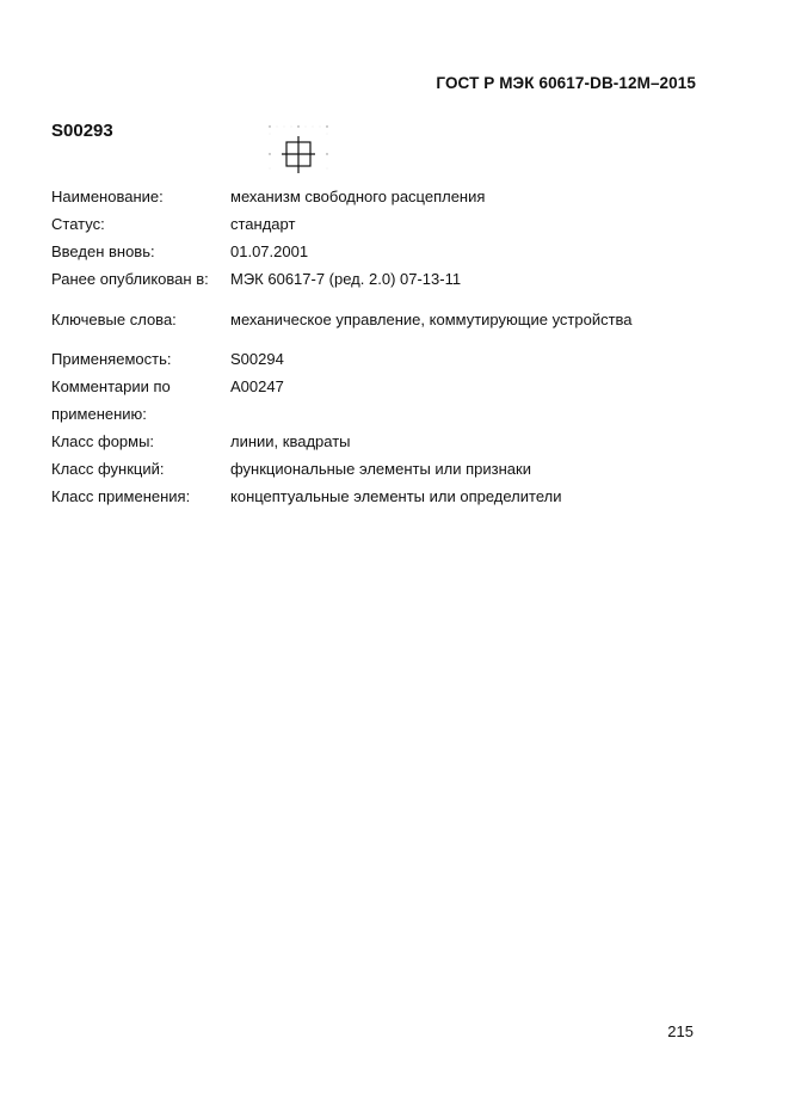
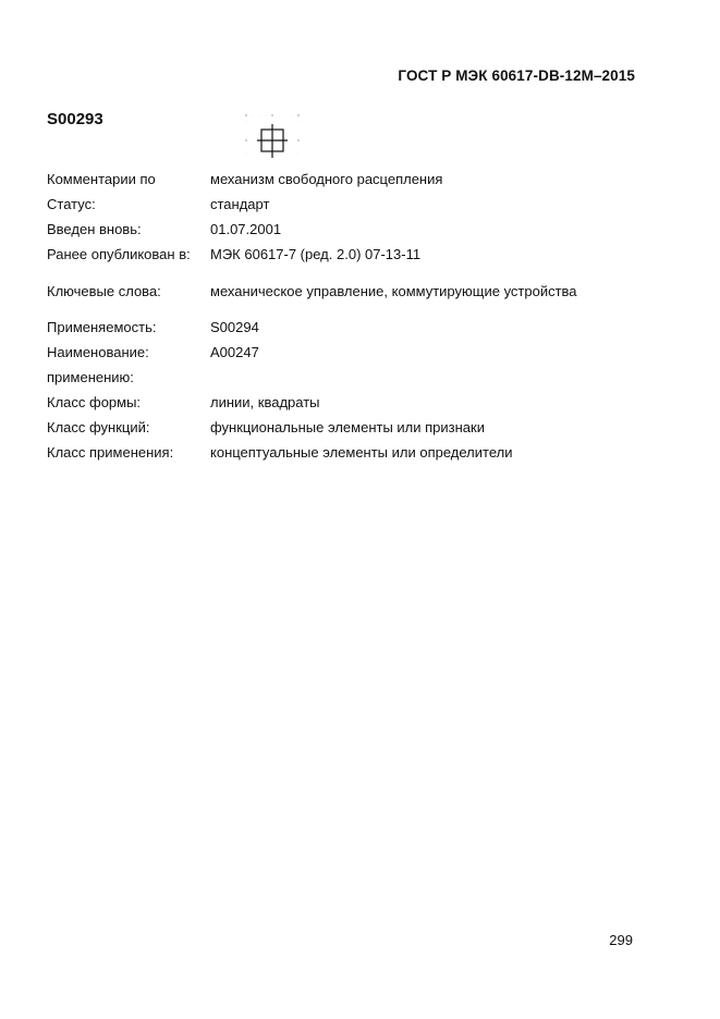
  ГОСТ Р МЭК 60617-DB-12M–2015
  S00293
- Наименование:
+ Комментарии по
  механизм свободного расцепления
  Статус:
  стандарт
  Введен вновь:
  01.07.2001
  Ранее опубликован в:
  МЭК 60617-7 (ред. 2.0) 07-13-11
  Ключевые слова:
  механическое управление, коммутирующие устройства
  Применяемость:
  S00294
- Комментарии по
+ Наименование:
  A00247
  применению:
  Класс формы:
  линии, квадраты
  Класс функций:
  функциональные элементы или признаки
  Класс применения:
  концептуальные элементы или определители
- 215
+ 299
